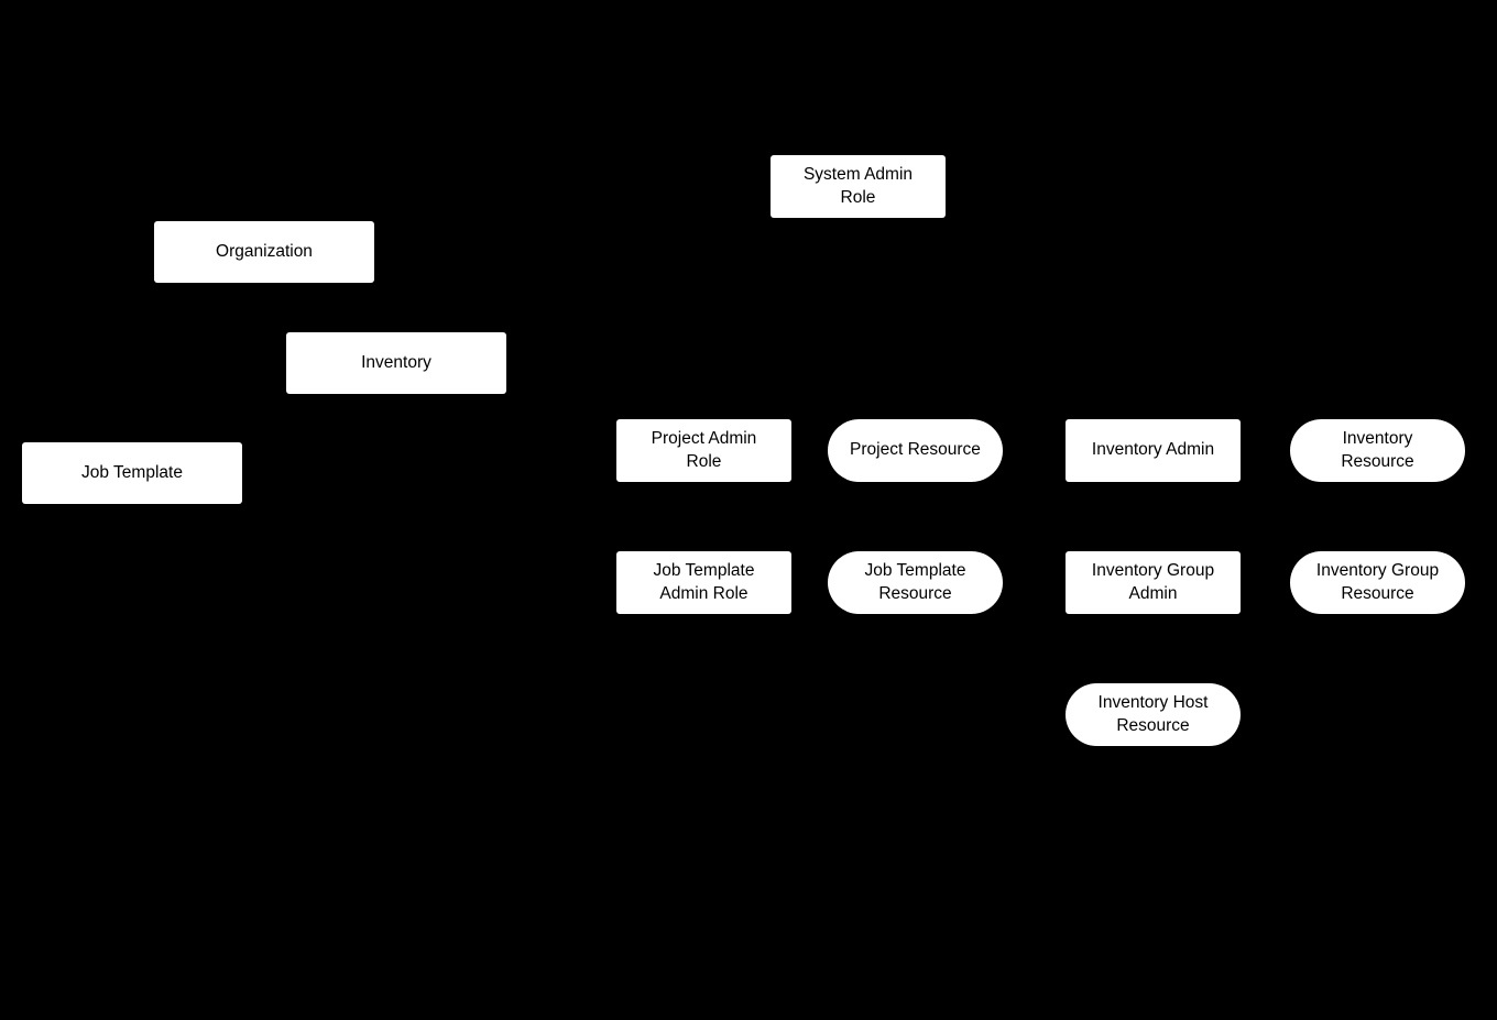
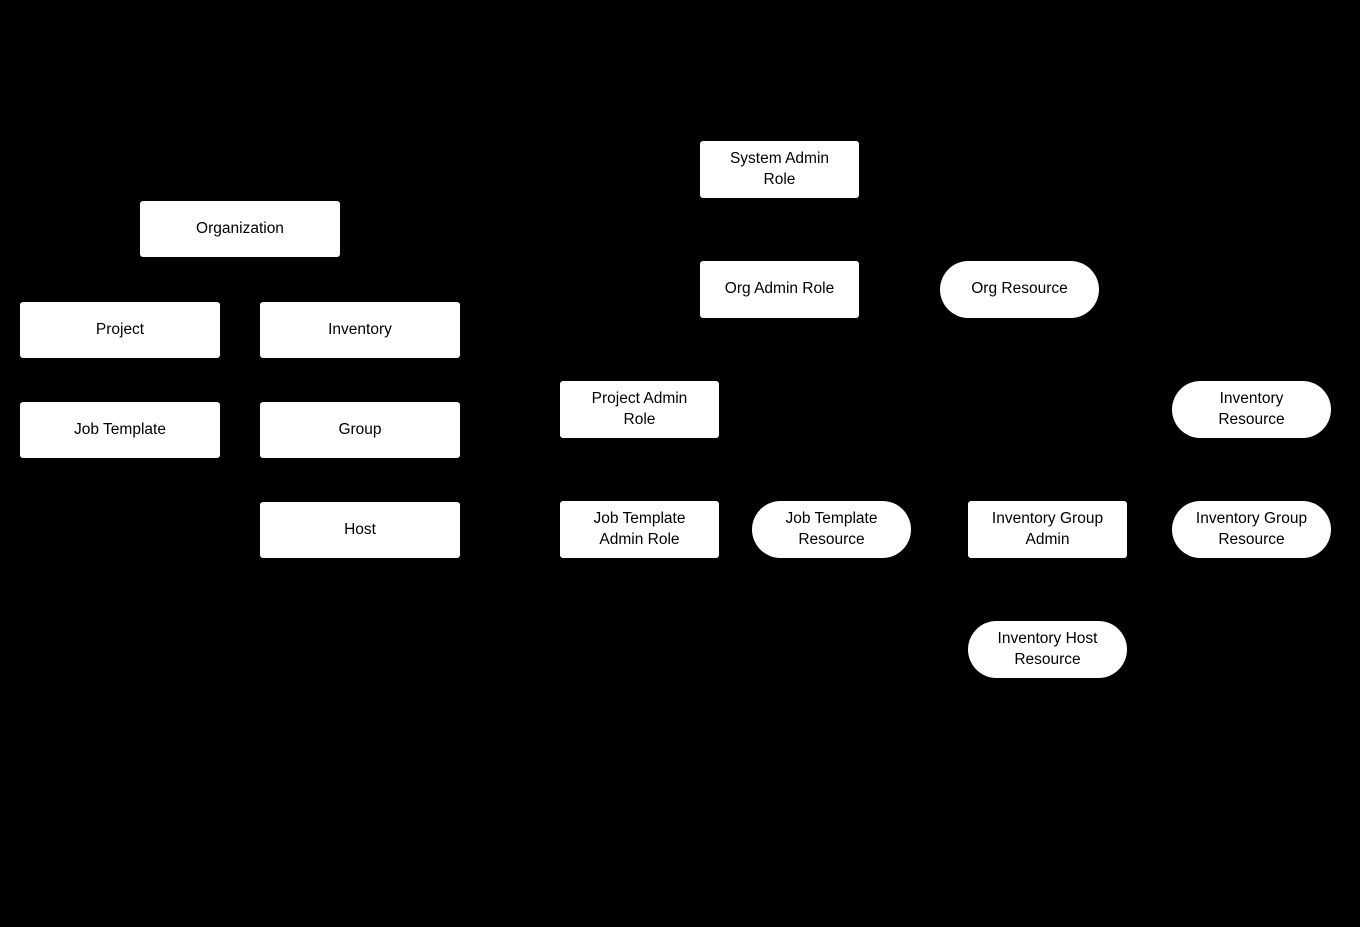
  Organization
+ Project
  Inventory
  Job Template
+ Group
+ Host
  System Admin
  Role
+ Org Admin Role
+ Org Resource
  Project Admin
  Role
- Project Resource
- Inventory Admin
  Inventory
  Resource
  Job Template
  Admin Role
  Job Template
  Resource
  Inventory Group
  Admin
  Inventory Group
  Resource
  Inventory Host
  Resource
